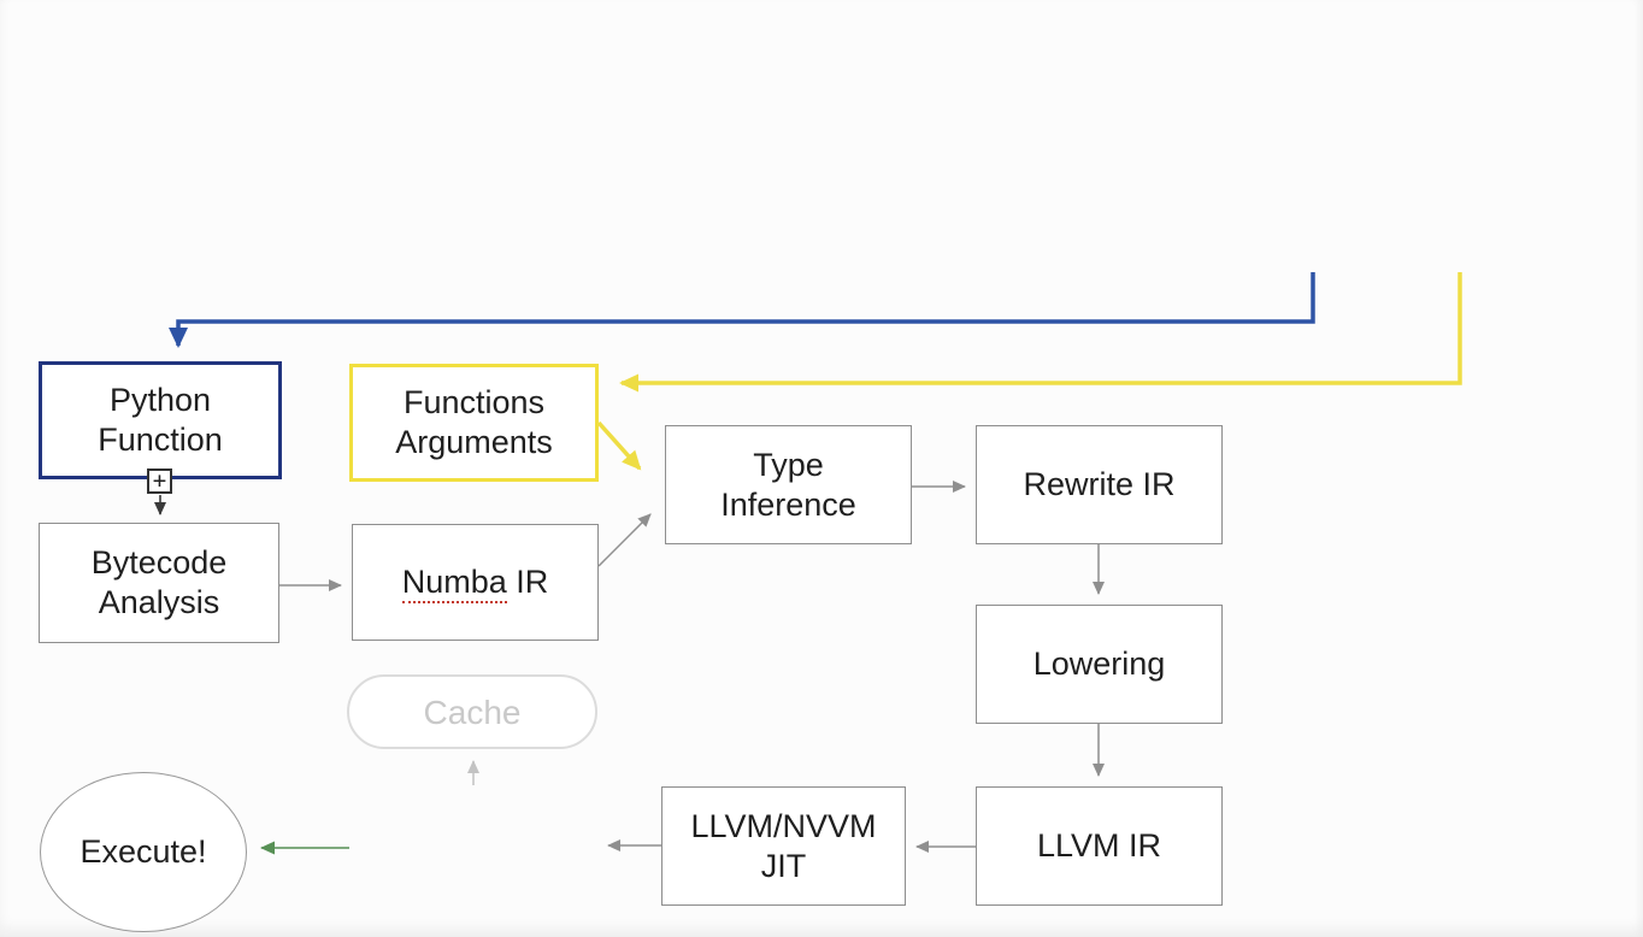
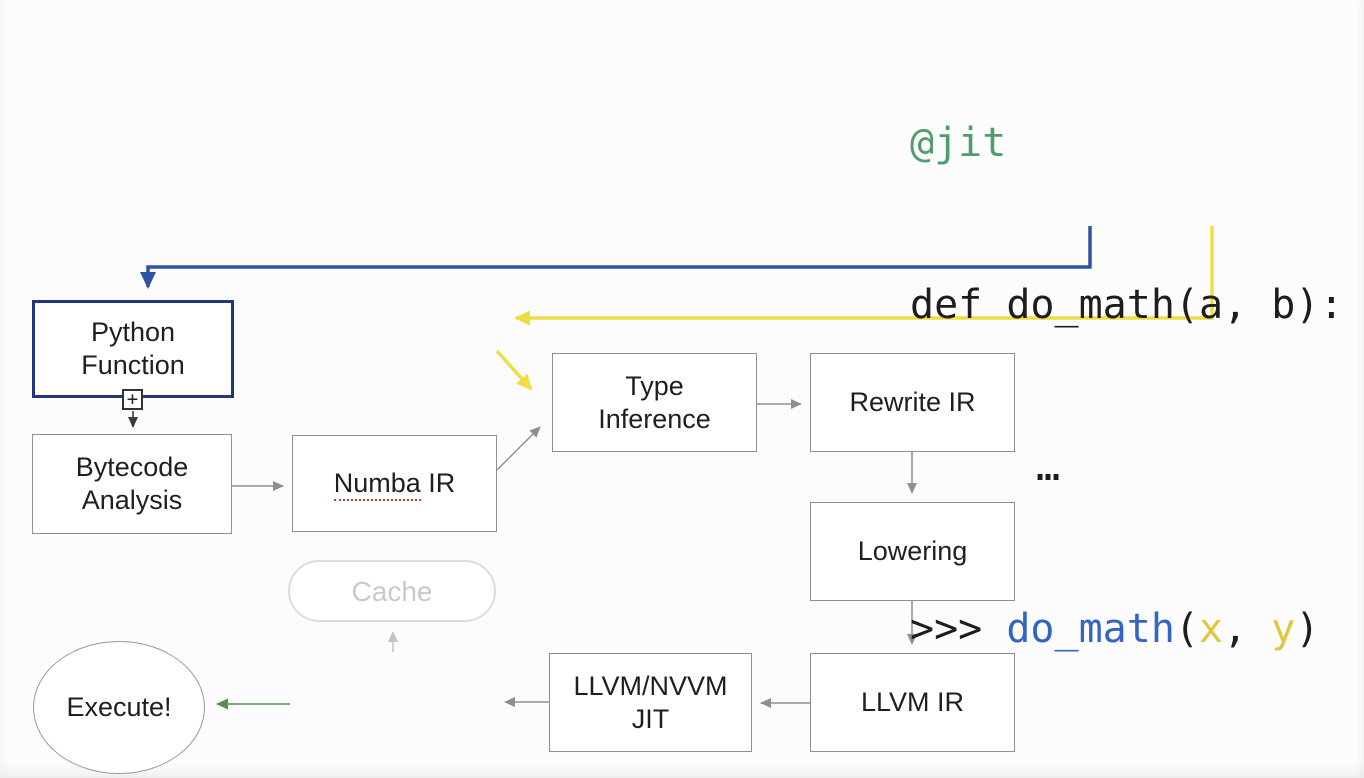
+ @jit
+ def do_math(a, b):
+ …
+ >>> do_math(x, y)
  Python
  Function
  +
  Bytecode
  Analysis
- Functions
- Arguments
  Numba IR
  Type
  Inference
  Rewrite IR
  Lowering
  LLVM IR
  LLVM/NVVM
  JIT
  Cache
  Execute!
